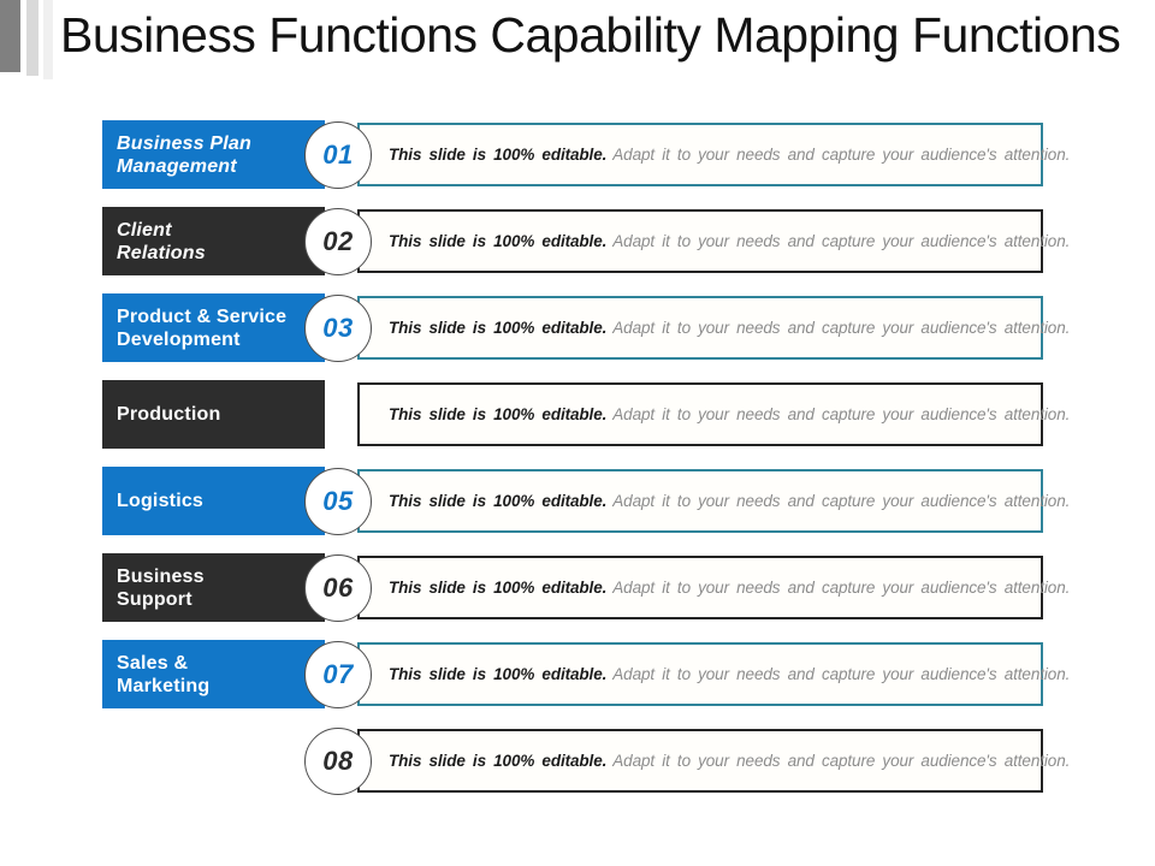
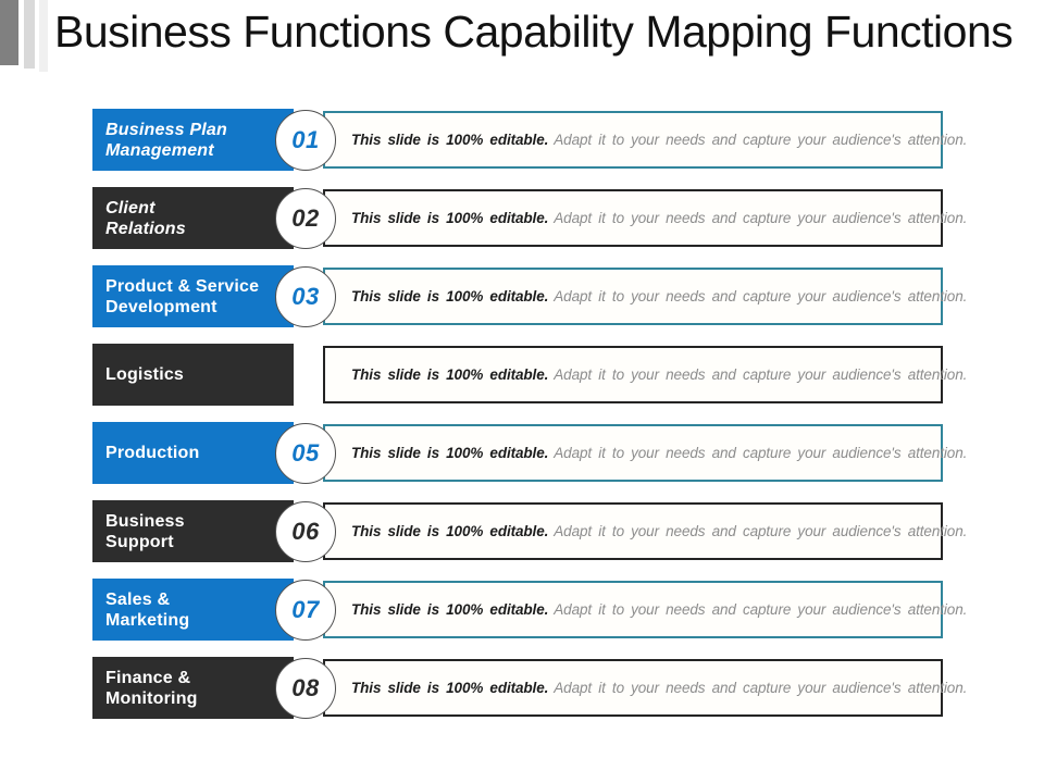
  Business Functions Capability Mapping Functions
  Business Plan
  Management
  This slide is 100% editable. Adapt it to your needs and capture your audience's attention.
  01
  Client
  Relations
  This slide is 100% editable. Adapt it to your needs and capture your audience's attention.
  02
  Product & Service
  Development
  This slide is 100% editable. Adapt it to your needs and capture your audience's attention.
  03
- Production
+ Logistics
  This slide is 100% editable. Adapt it to your needs and capture your audience's attention.
- Logistics
+ Production
  This slide is 100% editable. Adapt it to your needs and capture your audience's attention.
  05
  Business
  Support
  This slide is 100% editable. Adapt it to your needs and capture your audience's attention.
  06
  Sales &
  Marketing
  This slide is 100% editable. Adapt it to your needs and capture your audience's attention.
  07
+ Finance &
+ Monitoring
  This slide is 100% editable. Adapt it to your needs and capture your audience's attention.
  08
